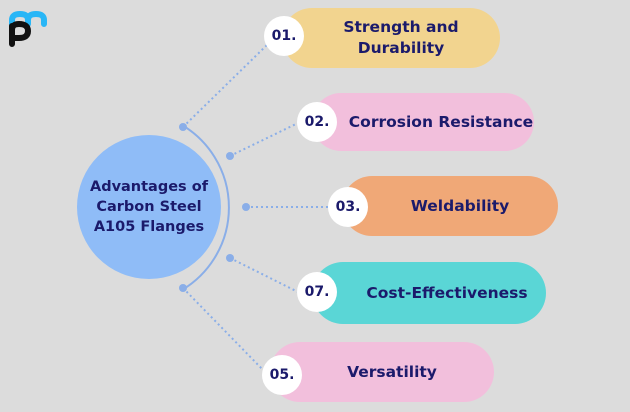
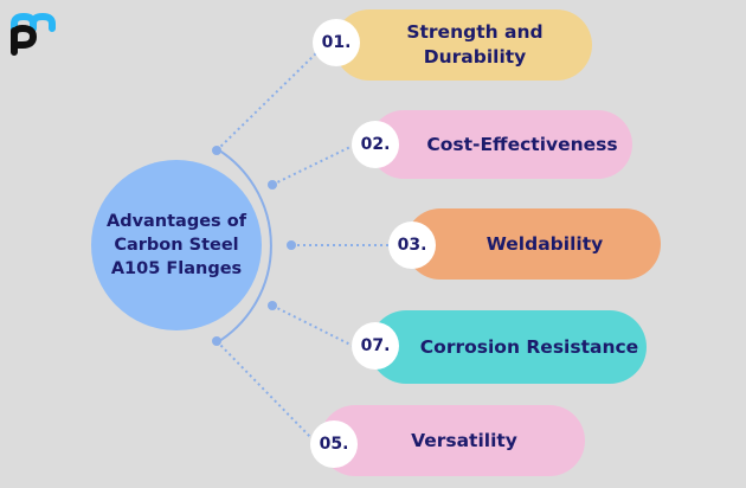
  Advantages of Carbon Steel A105 Flanges
  Strength and Durability
  01.
- Corrosion Resistance
+ Cost-Effectiveness
  02.
  Weldability
  03.
- Cost-Effectiveness
+ Corrosion Resistance
  07.
  Versatility
  05.
